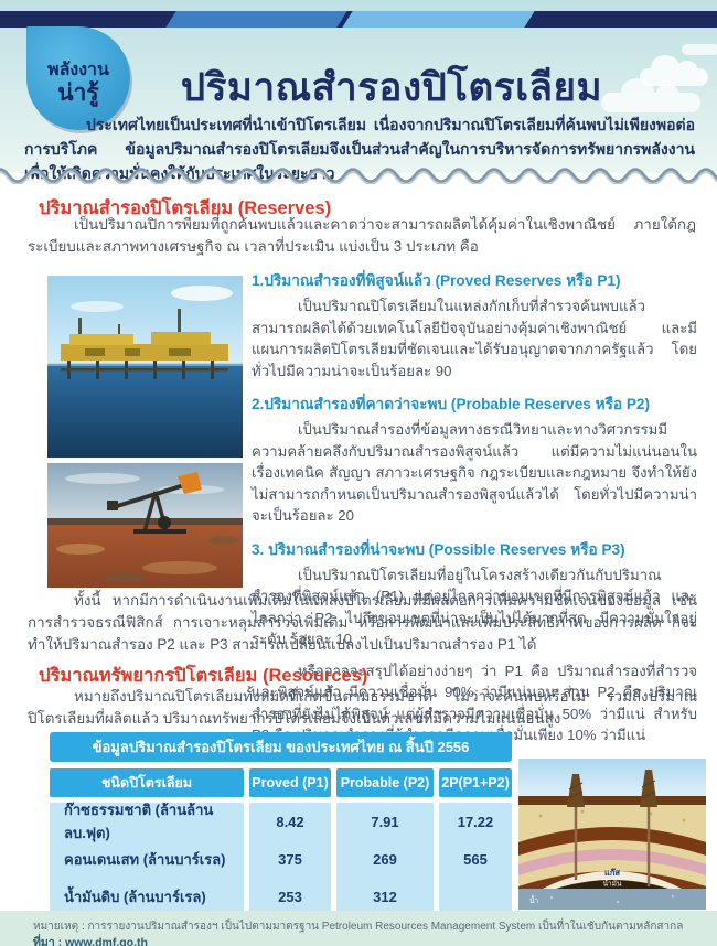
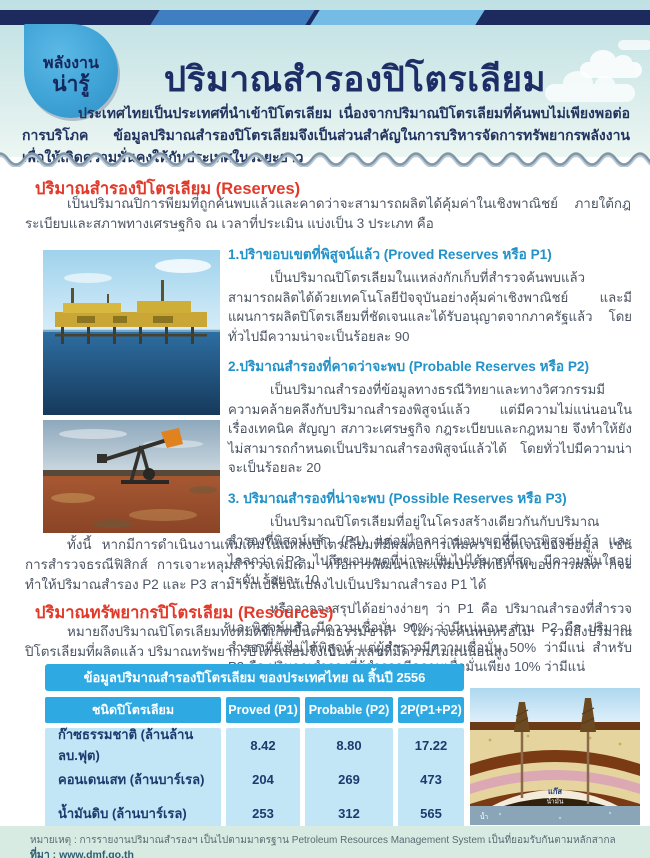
  พลังงาน
  น่ารู้
  ปริมาณสำรองปิโตรเลียม
  ประเทศไทยเป็นประเทศที่นำเข้าปิโตรเลียม เนื่องจากปริมาณปิโตรเลียมที่ค้นพบไม่เพียงพอต่อการบริโภค ข้อมูลปริมาณสำรองปิโตรเลียมจึงเป็นส่วนสำคัญในการบริหารจัดการทรัพยากรพลังงานอให้ดคามคงกับะเในยะว
  ปริมาณสำรองปิโตรเลียม (Reserves)
  เป็นปริมาณปิการพียมที่ถูกค้นพบแล้วและคาดว่าจะสามารถผลิตได้คุ้มค่าในเชิงพาณิชย์ ภายใต้กฎระเบียบและสภาพทางเศรษฐกิจ ณ เวลาที่ประเมิน แบ่งเป็น 3 ประเภท คือ
- 1.ปริมาณสำรองที่พิสูจน์แล้ว (Proved Reserves หรือ P1)
+ 1.ปริาขอบเขตที่พิสูจน์แล้ว (Proved Reserves หรือ P1)
  เป็นปริมาณปิโตรเลียมในแหล่งกักเก็บที่สำรวจค้นพบแล้ว สามารถผลิตได้ด้วยเทคโนโลยีปัจจุบันอย่างคุ้มค่าเชิงพาณิชย์ และมีแผนการผลิตปิโตรเลียมที่ชัดเจนและได้รับอนุญาตจากภาครัฐแล้ว โดยทั่วไปมีความน่าจะเป็นร้อยละ 90
  2.ปริมาณสำรองที่คาดว่าจะพบ (Probable Reserves หรือ P2)
  เป็นปริมาณสำรองที่ข้อมูลทางธรณีวิทยาและทางวิศวกรรมมีความคล้ายคลึงกับปริมาณสำรองพิสูจน์แล้ว แต่มีความไม่แน่นอนในเรื่องเทคนิค สัญญา สภาวะเศรษฐกิจ กฎระเบียบและกฎหมาย จึงทำให้ยังไม่สามารถกำหนดเป็นปริมาณสำรองพิสูจน์แล้วได้ โดยทั่วไปมีความน่าจะเป็นร้อยละ 20
  3. ปริมาณสำรองที่น่าจะพบ (Possible Reserves หรือ P3)
  เป็นปริมาณปิโตรเลียมที่อยู่ในโครงสร้างเดียวกันกับปริมาณสำรองที่พิสูจน์แล้ว (P1) แต่อยู่ไกลกว่าขอบเขตที่มีการพิสูจน์แล้ว และไกลกว่า P2 ไปถึงขอบเขตที่น่าจะเป็นไปได้มากที่สุด มีความมั่นใจอยู่ระดับ ร้อยละ 10
  หรืออาจจะสรุปได้อย่างง่ายๆ ว่า P1 คือ ปริมาณสำรองที่สำรวจและพิสูจน์แล้ว มีความเชื่อมั่น 90% ว่ามีแน่นอน ส่วน P2 คือ ปริมาณสำรองที่ยังไม่ได้พิสูจน์ แต่ผู้สำรวจมีความเชื่อมั่น 50% ว่ามีแน่ สำหรับ มั่นเพียง 10% ว่ามีแน่
  ทั้งนี้ หากมีการดำเนินงานเพิ่มเติมในแหล่งปิโตรเลียมที่มีผลต่อการเพิ่มความชัดเจนของข้อมูล เช่น การสำรวจธรณีฟิสิกส์ การเจาะหลุมสำรวจเพิ่มเติม หรือการพัฒนาและเพิ่มประสิทธิภาพของการผลิต ก็จะทำให้ปริมาณสำรอง P2 และ P3 สามารถเปลี่ยนแปลงไปเป็นปริมาณสำรอง P1 ได้
  ปริมาณทรัพยากรปิโตรเลียม (Resources)
  หมายถึงปริมาณปิโตรเลียมทั้งหมดที่เกิดขึ้นตามธรรมชาติ ไม่ว่าจะค้นพบหรือไม่ รวมถึงปริมาณปิโตรเลียมที่ผลิตแล้ว ปริมาณทรัพยากรปิโตรเลียมจึงเป็นตัวเลขที่มีความไม่แน่นอนสูง
  ข้อมูลปริมาณสำรองปิโตรเลียม ของประเทศไทย ณ สิ้นปี 2556
  ชนิดปิโตรเลียม
  Proved (P1)
  Probable (P2)
  2P(P1+P2)
  ก๊าซธรรมชาติ (ล้านล้านลบ.ฟุต)
  คอนเดนเสท (ล้านบาร์เรล)
  น้ำมันดิบ (ล้านบาร์เรล)
  8.42
- 375
+ 204
  253
- 7.91
+ 8.80
  269
  312
  17.22
+ 473
  565
  แก๊ส
- หมายเหตุ : การรายงานปริมาณสำรองฯ เป็นไปตามมาตรฐาน Petroleum Resources Management System เป็นที่าในเชับกันตามหลักสากล
+ หมายเหตุ : การรายงานปริมาณสำรองฯ เป็นไปตามมาตรฐาน Petroleum Resources Management System เป็นที่ยอมรับกันตามหลักสากล
  ที่มา : www.dmf.go.th
